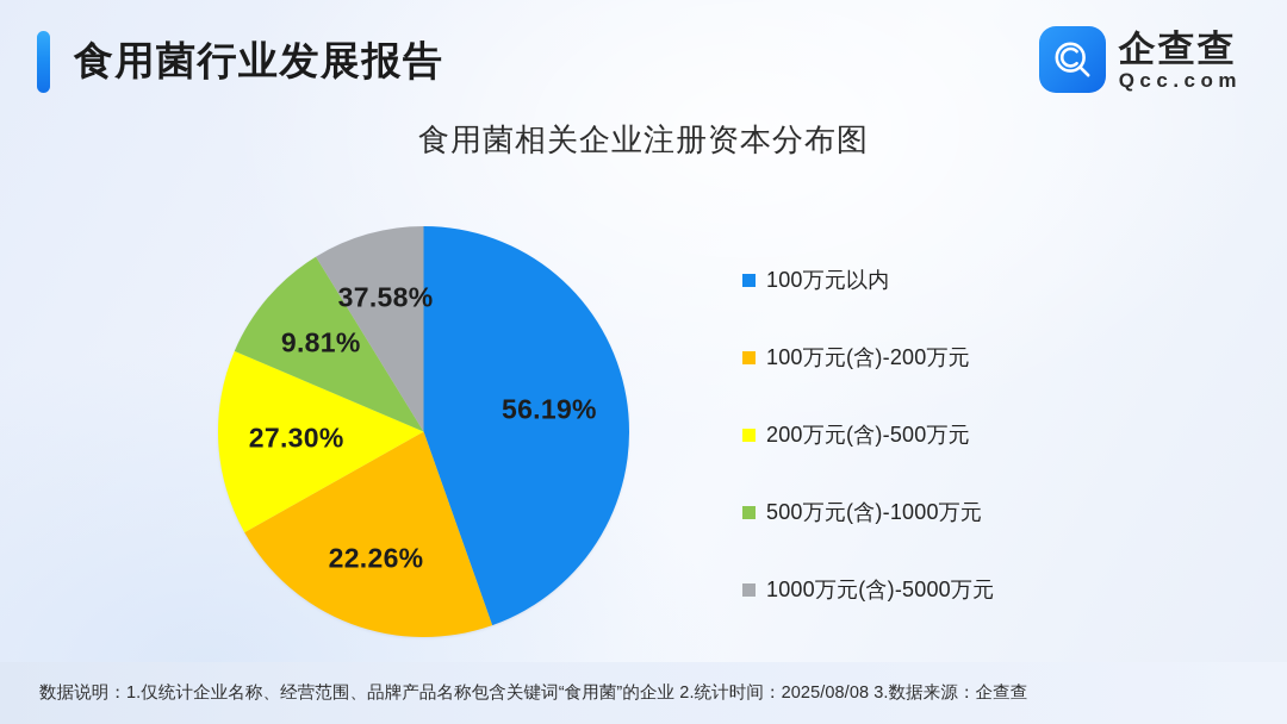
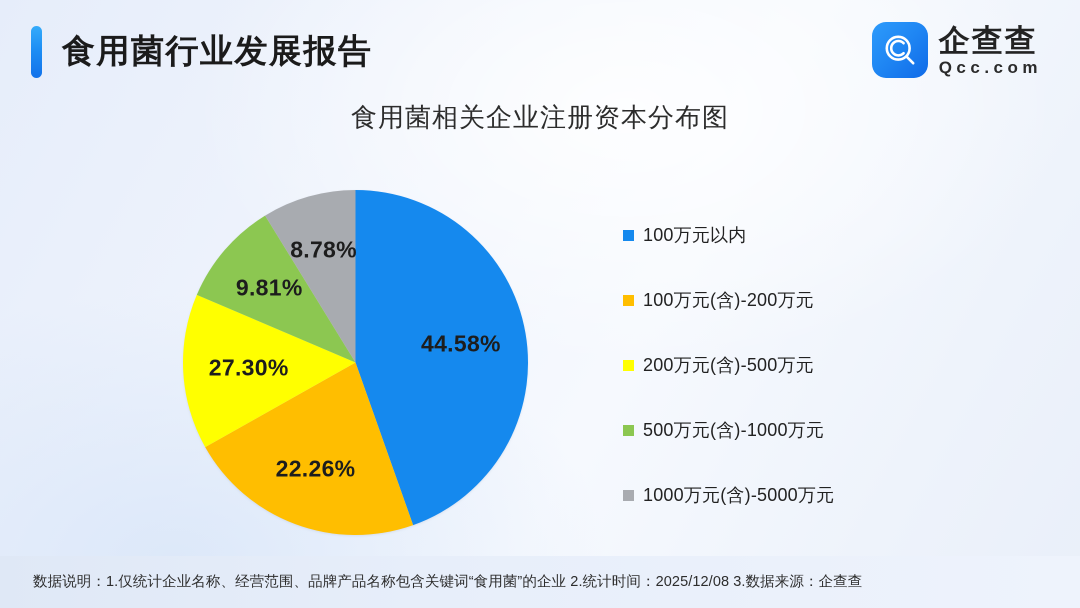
  食用菌行业发展报告
  企查查
  Qcc.com
  食用菌相关企业注册资本分布图
- 56.19%
+ 44.58%
  22.26%
  27.30%
  9.81%
- 37.58%
+ 8.78%
  100万元以内
  100万元(含)-200万元
  200万元(含)-500万元
  500万元(含)-1000万元
  1000万元(含)-5000万元
- 数据说明：1.仅统计企业名称、经营范围、品牌产品名称包含关键词“食用菌”的企业 2.统计时间：2025/08/08 3.数据来源：企查查
+ 数据说明：1.仅统计企业名称、经营范围、品牌产品名称包含关键词“食用菌”的企业 2.统计时间：2025/12/08 3.数据来源：企查查
